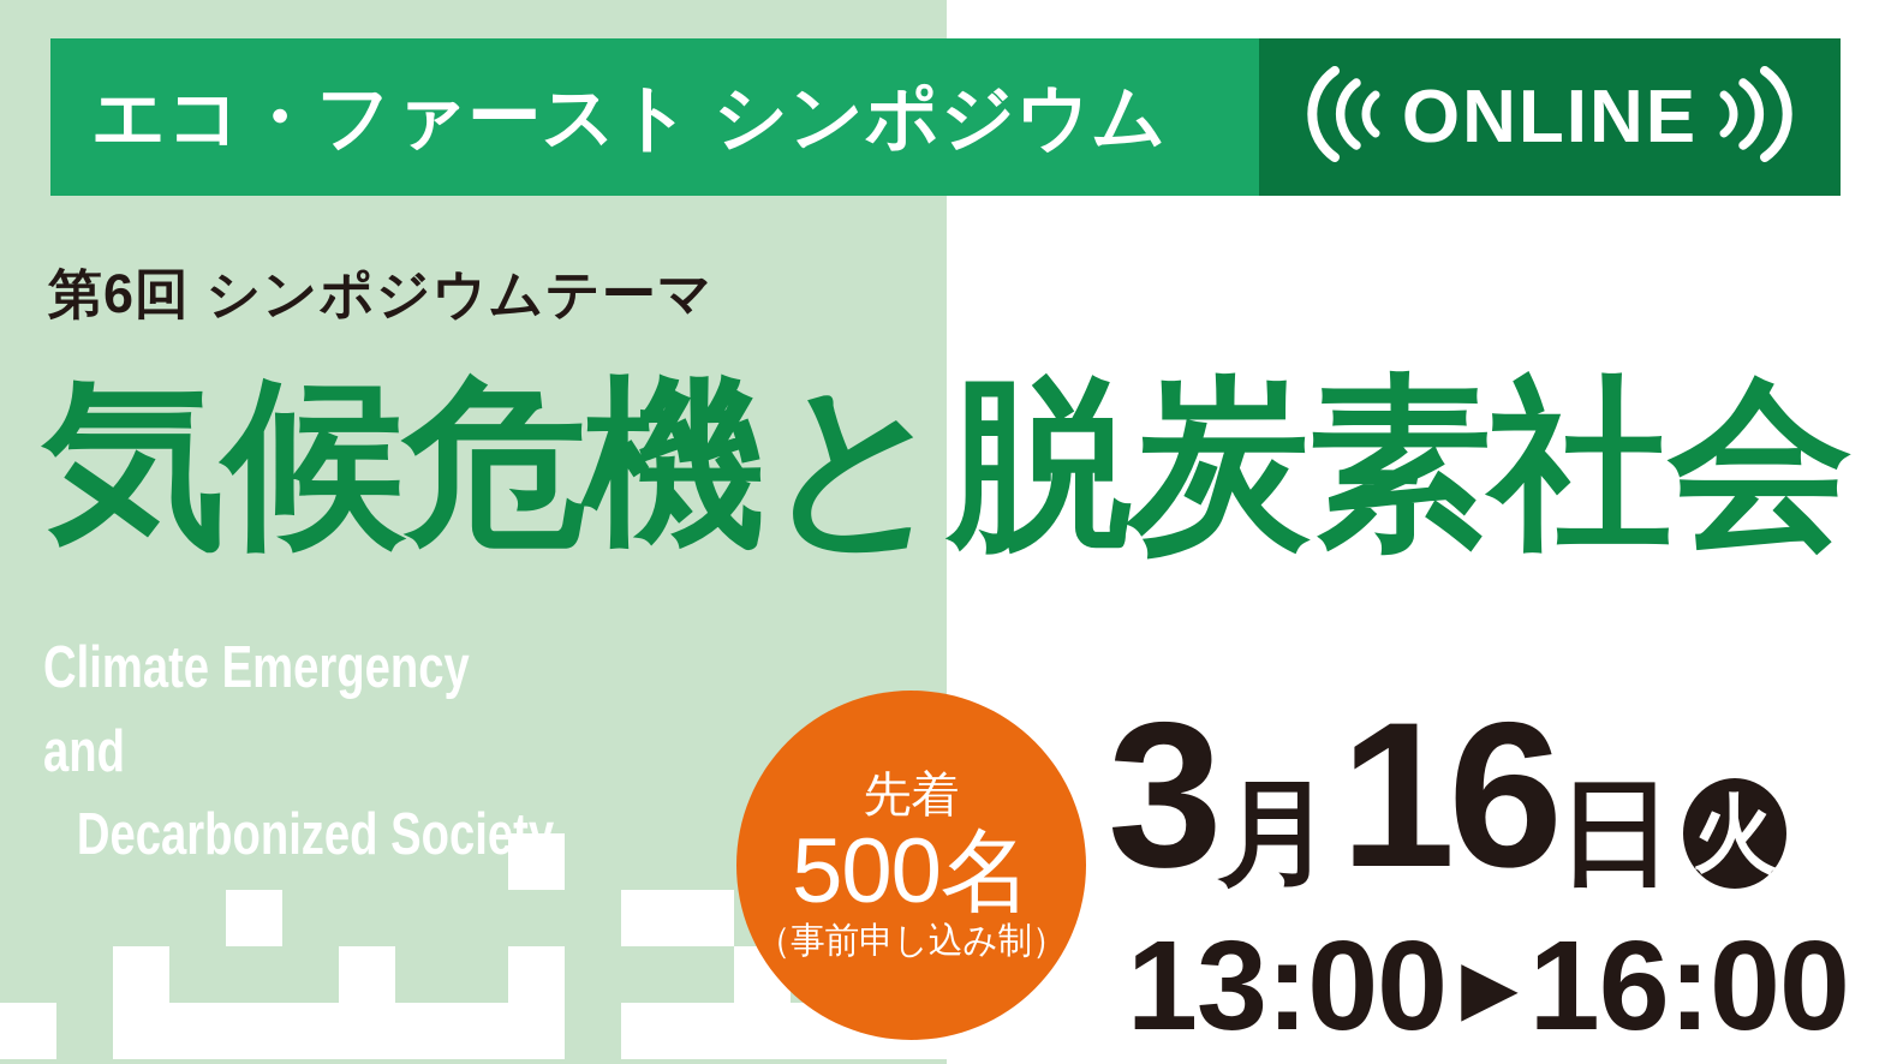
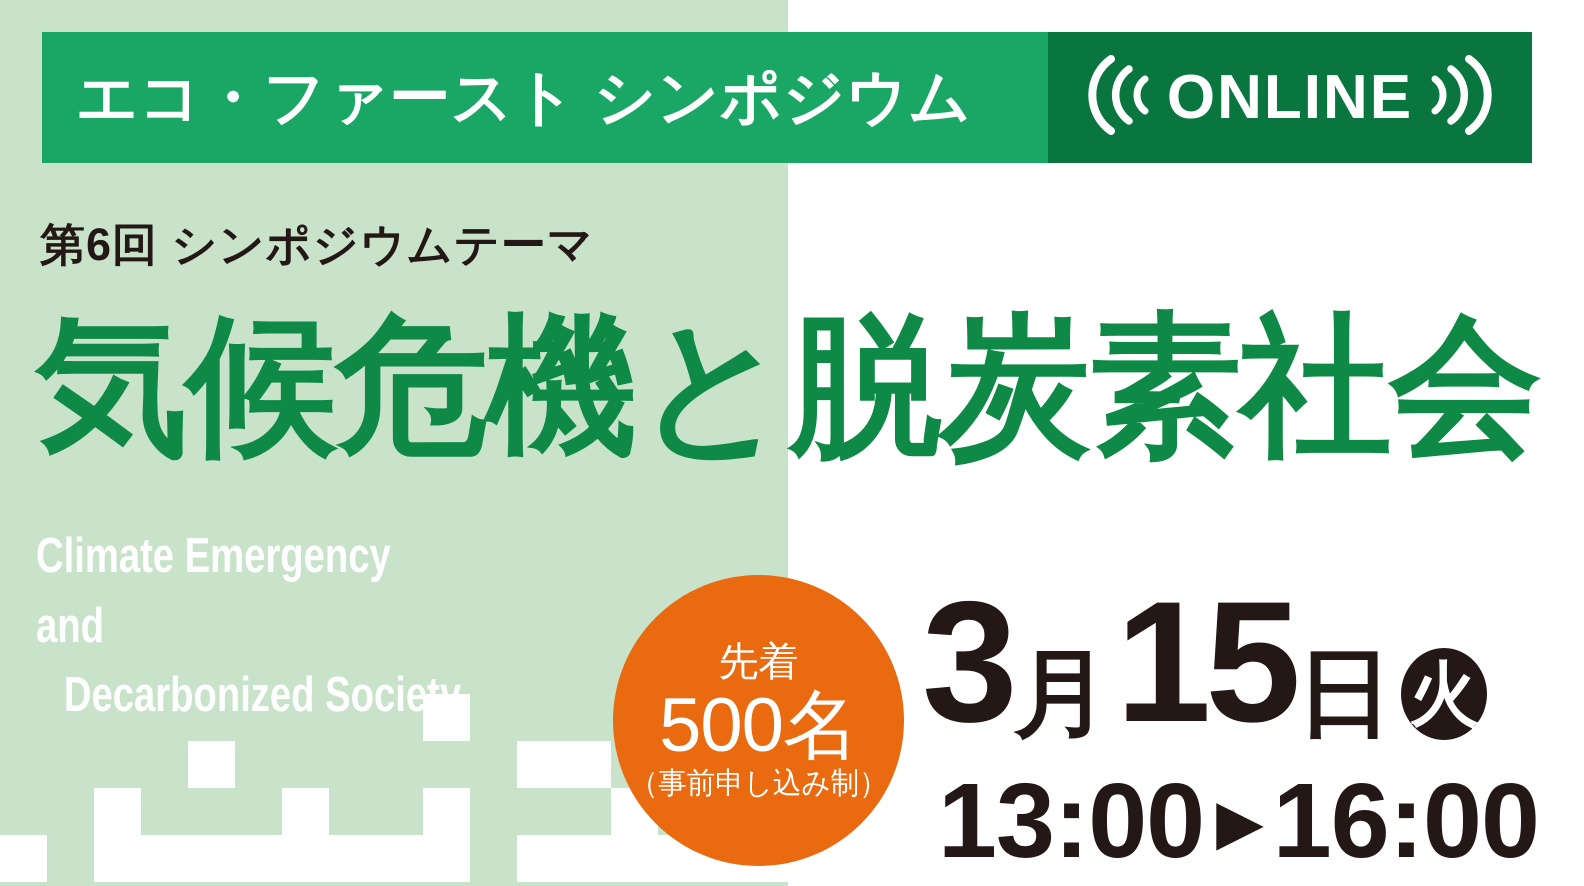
  エコ・ファースト シンポジウム
  ONLINE
  第6回 シンポジウムテーマ
  気候危機と脱炭素社会
  Climate Emergency and
  Decarbonized Society
  先着
  500名
  （事前申し込み制）
  3
  月
- 16
+ 15
  日
  火
  13:00
  ▶
  16:00
